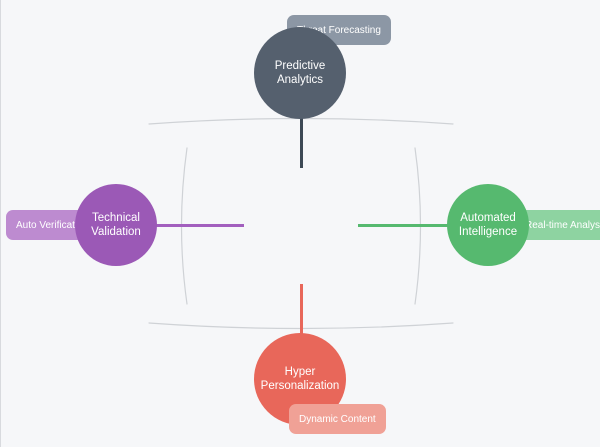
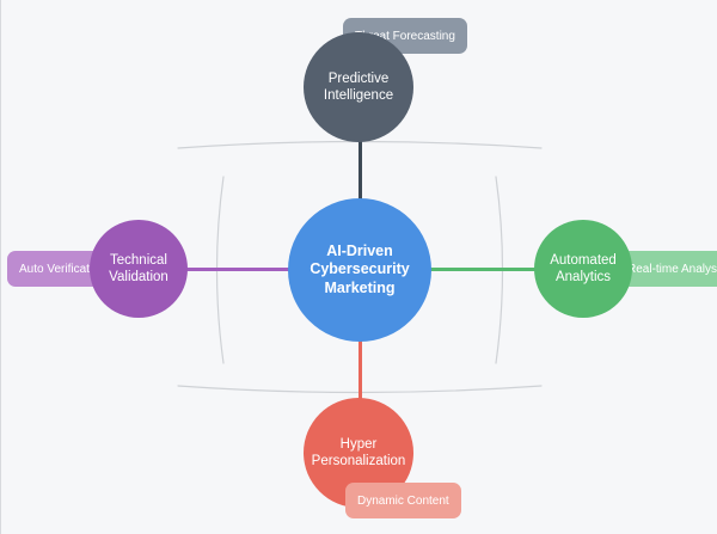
  at Forecasting
  Auto Verificat
  eal-time Analys
  Predictive
- Analytics
+ Intelligence
  Technical
  Validation
  Automated
- Intelligence
+ Analytics
  Hyper
  Personalization
  Dynamic Content
+ AI-Driven
+ Cybersecurity
+ Marketing
